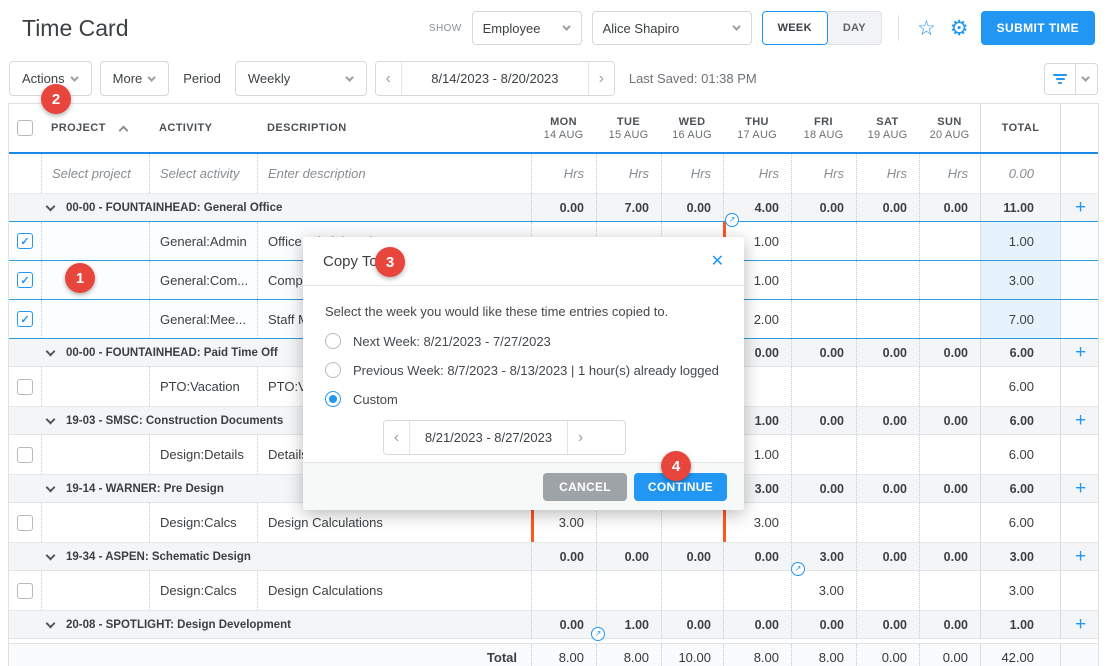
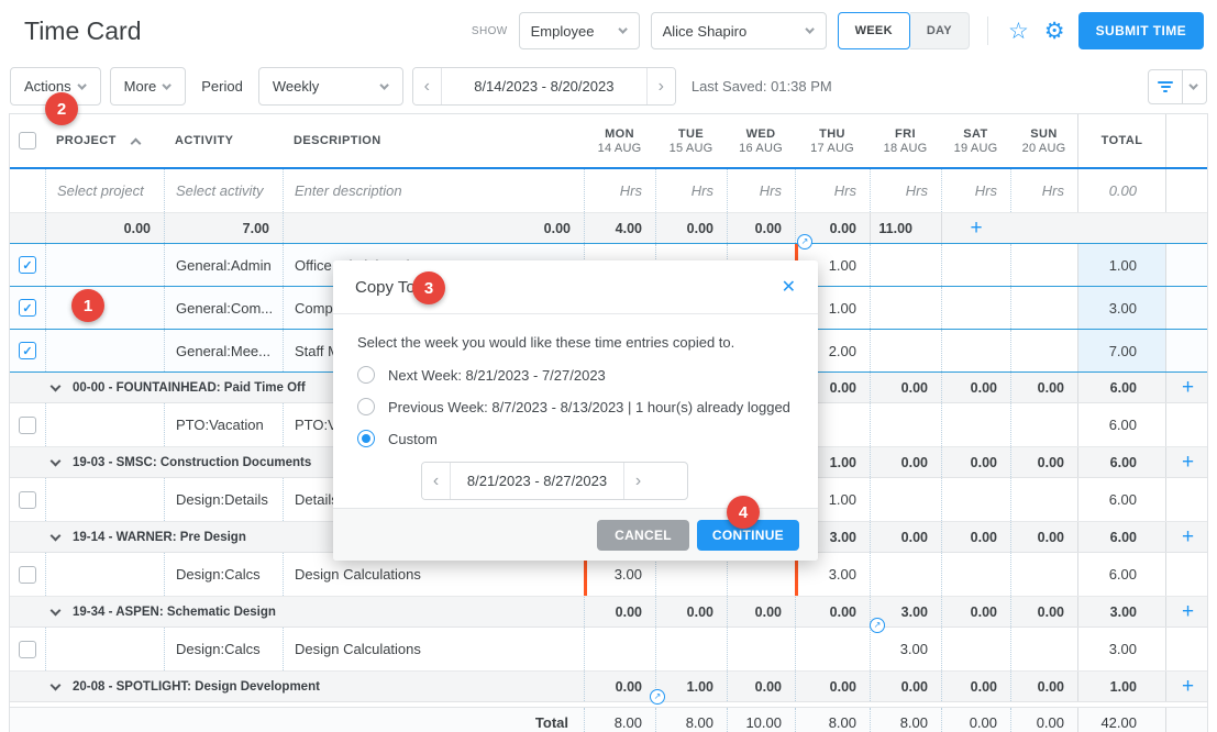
  Time Card
  SHOW
  Employee
  Alice Shapiro
  WEEK
  DAY
  ☆
  ⚙
  SUBMIT TIME
  Actions
  More
  Period
  Weekly
  ‹
  8/14/2023 - 8/20/2023
  ›
  Last Saved: 01:38 PM
  PROJECT
  ACTIVITY
  DESCRIPTION
  MON
  14 AUG
  TUE
  15 AUG
  WED
  16 AUG
  THU
  17 AUG
  FRI
  18 AUG
  SAT
  19 AUG
  SUN
  20 AUG
  TOTAL
  Select project
  Select activity
  Enter description
  Hrs
  Hrs
  Hrs
  Hrs
  Hrs
  Hrs
  Hrs
  0.00
- 00-00 - FOUNTAINHEAD: General Office
  0.00
  7.00
  0.00
  4.00
  0.00
  0.00
  0.00
  11.00
  +
  ✓
  General:Admin
  1.00
  ↗
  1.00
  ✓
  General:Com...
  Comp
  1.00
  3.00
  ✓
  General:Mee...
  Staff
  2.00
  7.00
  00-00 - FOUNTAINHEAD: Paid Time Off
  0.00
  0.00
  0.00
  0.00
  6.00
  +
  PTO:Vacation
  PTO:V
  6.00
  19-03 - SMSC: Construction Documents
  1.00
  0.00
  0.00
  0.00
  6.00
  +
  Design:Details
  Detail
  1.00
  6.00
  19-14 - WARNER: Pre Design
  3.00
  0.00
  0.00
  0.00
  6.00
  +
  Design:Calcs
  Design Calculations
  3.00
  3.00
  6.00
  19-34 - ASPEN: Schematic Design
  0.00
  0.00
  0.00
  0.00
  3.00
  0.00
  0.00
  3.00
  +
  Design:Calcs
  Design Calculations
  3.00
  ↗
  3.00
  20-08 - SPOTLIGHT: Design Development
  0.00
  1.00
  0.00
  0.00
  0.00
  0.00
  0.00
  1.00
  +
  Total
  8.00
  8.00
  10.00
  8.00
  8.00
  0.00
  0.00
  42.00
  ↗
  Copy To
  ✕
  Select the week you would like these time entries copied to.
  Next Week: 8/21/2023 - 7/27/2023
  Previous Week: 8/7/2023 - 8/13/2023 | 1 hour(s) already logged
  Custom
  ‹
  8/21/2023 - 8/27/2023
  ›
  CANCEL
  CONTINUE
  3
  4
  2
  1
